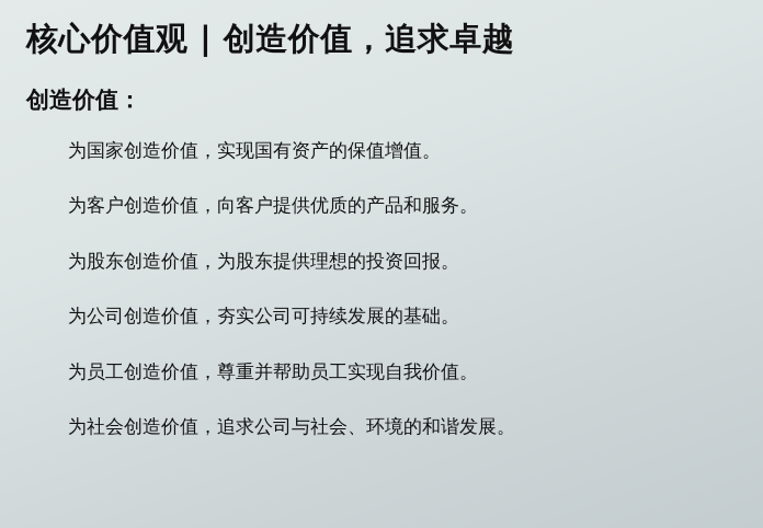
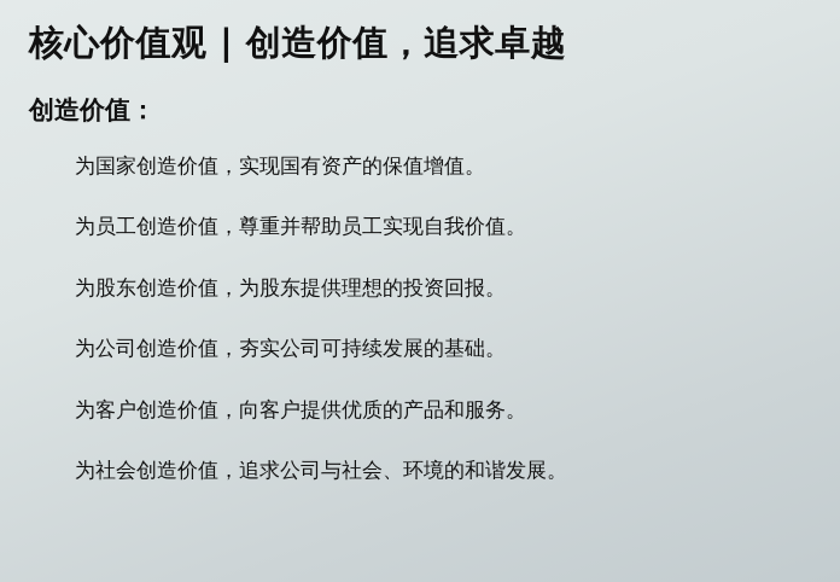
  核心价值观 | 创造价值，追求卓越
  创造价值：
  为国家创造价值，实现国有资产的保值增值。
- 为客户创造价值，向客户提供优质的产品和服务。
+ 为员工创造价值，尊重并帮助员工实现自我价值。
  为股东创造价值，为股东提供理想的投资回报。
  为公司创造价值，夯实公司可持续发展的基础。
- 为员工创造价值，尊重并帮助员工实现自我价值。
+ 为客户创造价值，向客户提供优质的产品和服务。
  为社会创造价值，追求公司与社会、环境的和谐发展。
